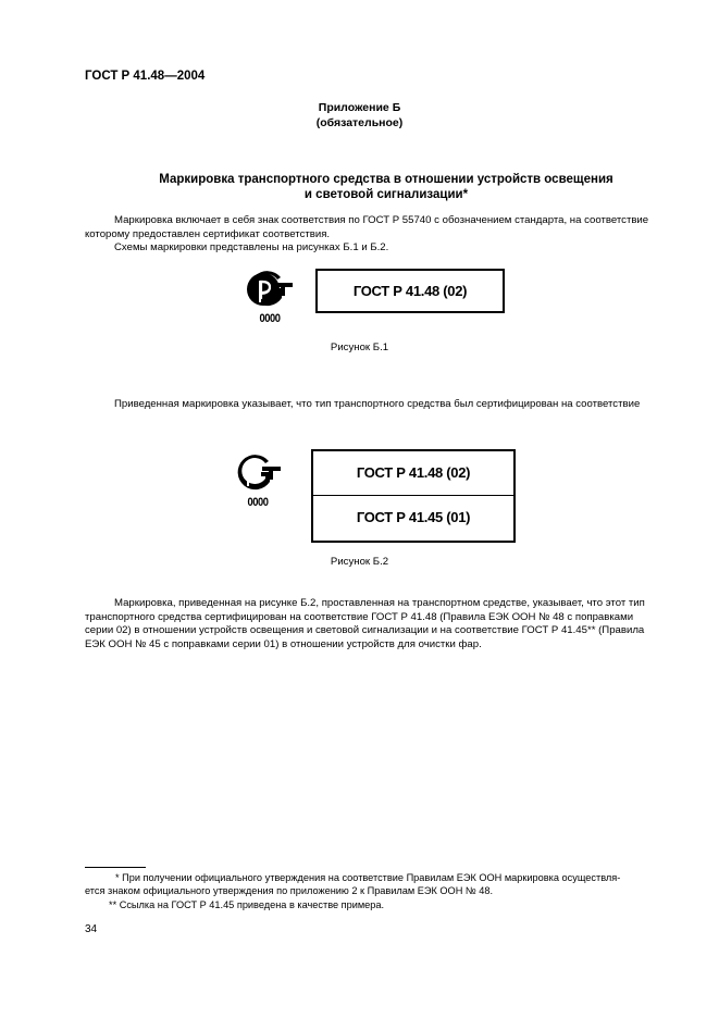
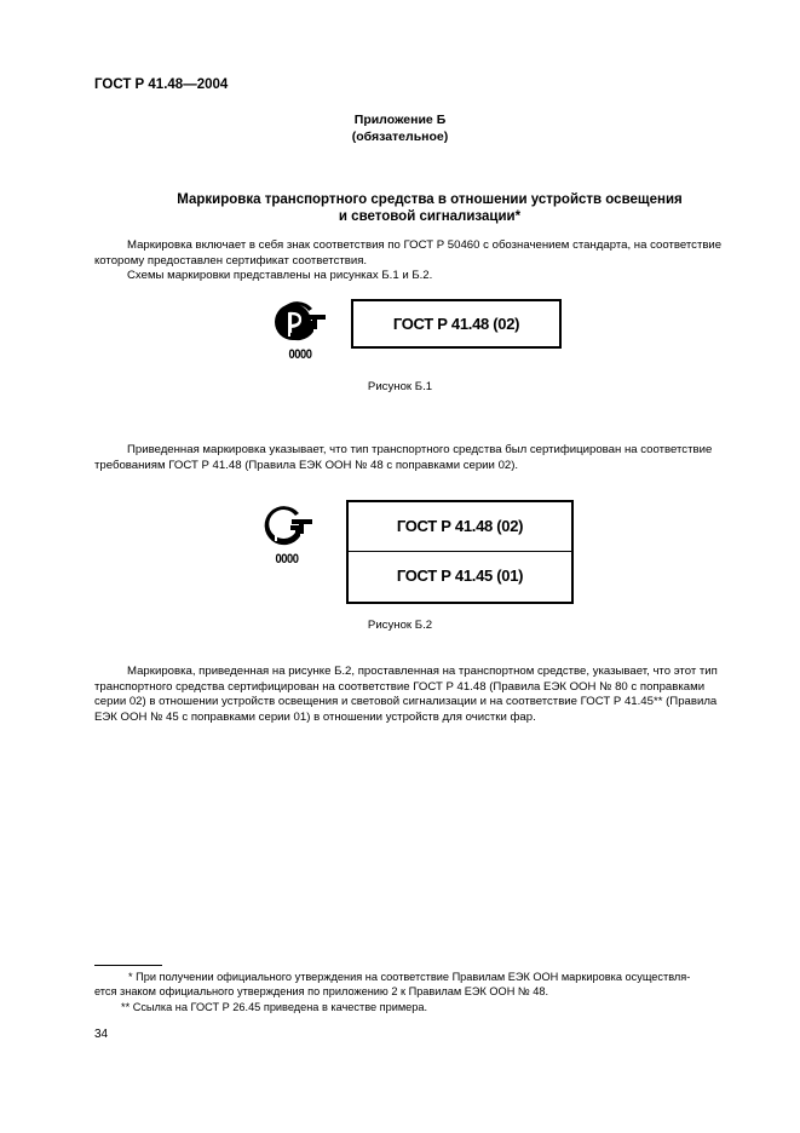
  ГОСТ Р 41.48—2004
  Приложение Б
  (обязательное)
  Маркировка транспортного средства в отношении устройств освещения
  и световой сигнализации*
- Маркировка включает в себя знак соответствия по ГОСТ Р 55740 с обозначением стандарта, на соответствие
+ Маркировка включает в себя знак соответствия по ГОСТ Р 50460 с обозначением стандарта, на соответствие
  которому предоставлен сертификат соответствия.
  Схемы маркировки представлены на рисунках Б.1 и Б.2.
  0000
  ГОСТ Р 41.48 (02)
  Рисунок Б.1
  Приведенная маркировка указывает, что тип транспортного средства был сертифицирован на соответствие
+ требованиям ГОСТ Р 41.48 (Правила ЕЭК ООН № 48 с поправками серии 02).
  0000
  ГОСТ Р 41.48 (02)
  ГОСТ Р 41.45 (01)
  Рисунок Б.2
  Маркировка, приведенная на рисунке Б.2, проставленная на транспортном средстве, указывает, что этот тип
- транспортного средства сертифицирован на соответствие ГОСТ Р 41.48 (Правила ЕЭК ООН № 48 с поправками
+ транспортного средства сертифицирован на соответствие ГОСТ Р 41.48 (Правила ЕЭК ООН № 80 с поправками
  серии 02) в отношении устройств освещения и световой сигнализации и на соответствие ГОСТ Р 41.45** (Правила
  ЕЭК ООН № 45 с поправками серии 01) в отношении устройств для очистки фар.
  * При получении официального утверждения на соответствие Правилам ЕЭК ООН маркировка осуществля-
  ется знаком официального утверждения по приложению 2 к Правилам ЕЭК ООН № 48.
- ** Ссылка на ГОСТ Р 41.45 приведена в качестве примера.
+ ** Ссылка на ГОСТ Р 26.45 приведена в качестве примера.
  34
